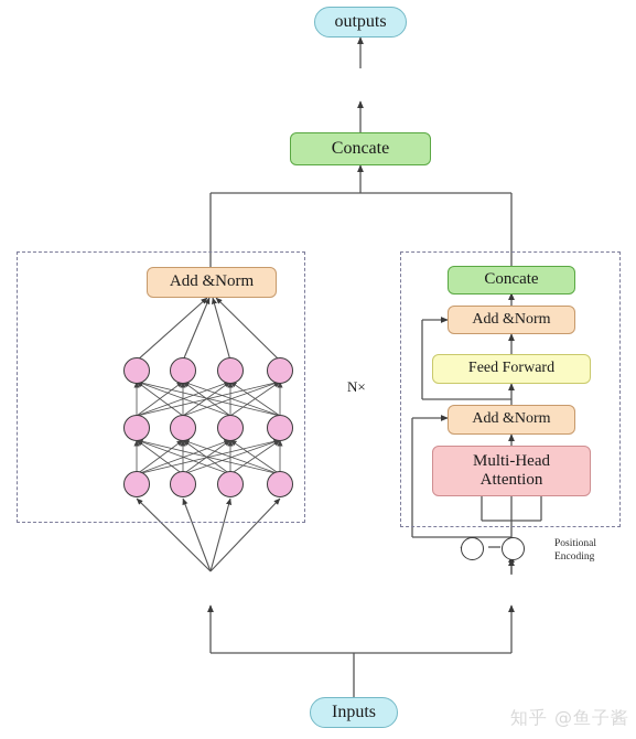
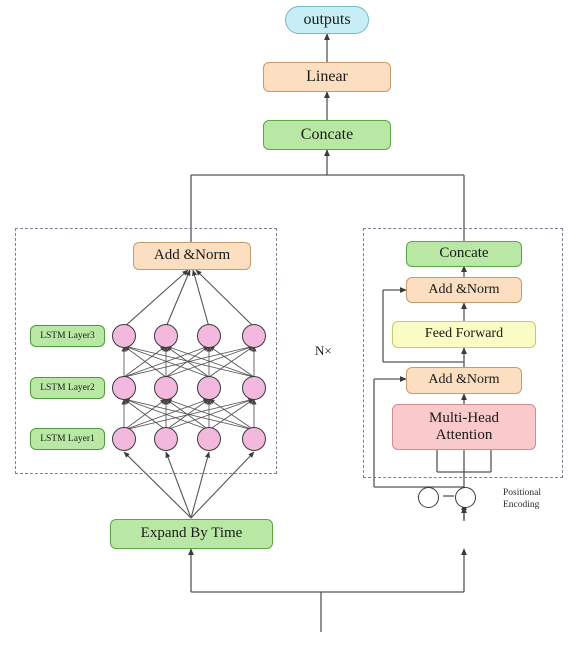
  outputs
+ Linear
  Concate
  Add &Norm
+ LSTM Layer3
+ LSTM Layer2
+ LSTM Layer1
+ Expand By Time
  N×
  Concate
  Add &Norm
  Feed Forward
  Add &Norm
  Multi-Head
  Attention
  Positional
  Encoding
- Inputs
- 知乎 @鱼子酱
